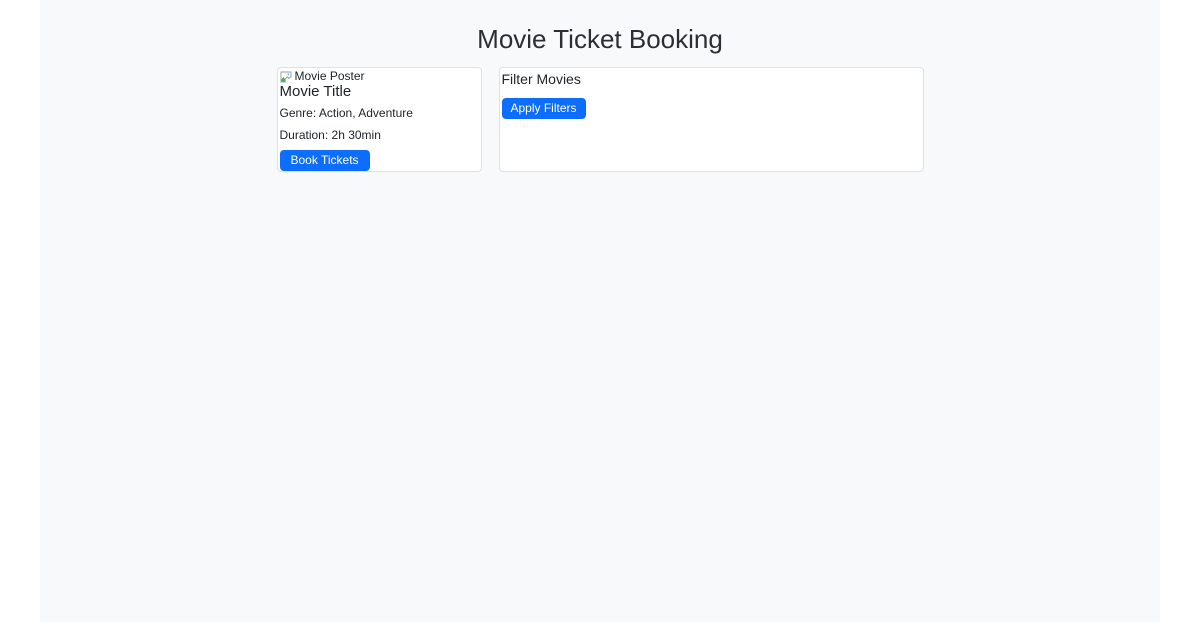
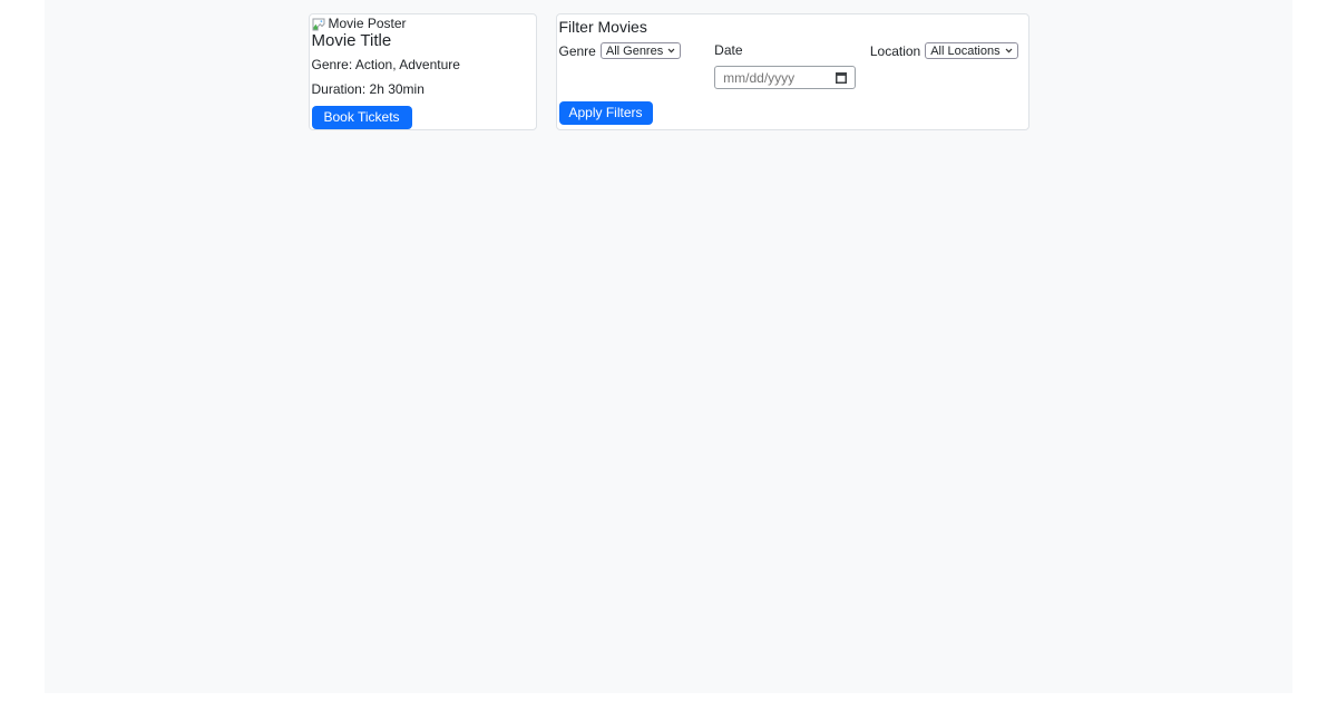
- Movie Ticket Booking
  Movie Poster
  Movie Title
  Genre: Action, Adventure
  Duration: 2h 30min
  Book Tickets
  Filter Movies
+ Genre
+ All Genres
+ Date
+ mm/dd/yyyy
+ Location
+ All Locations
  Apply Filters
